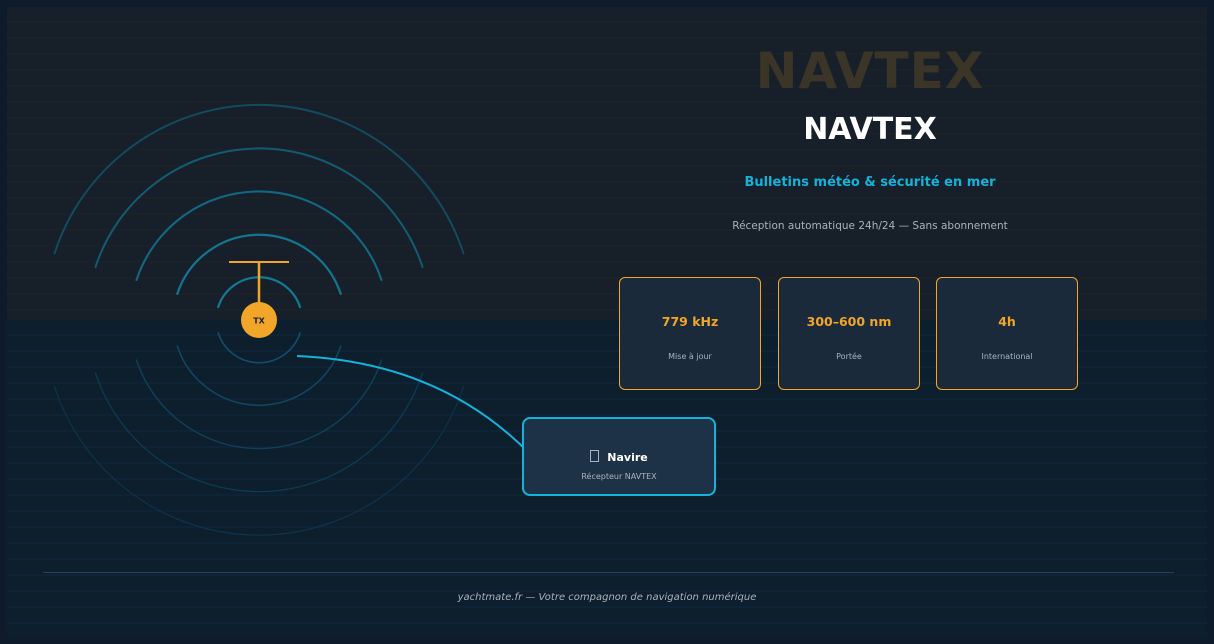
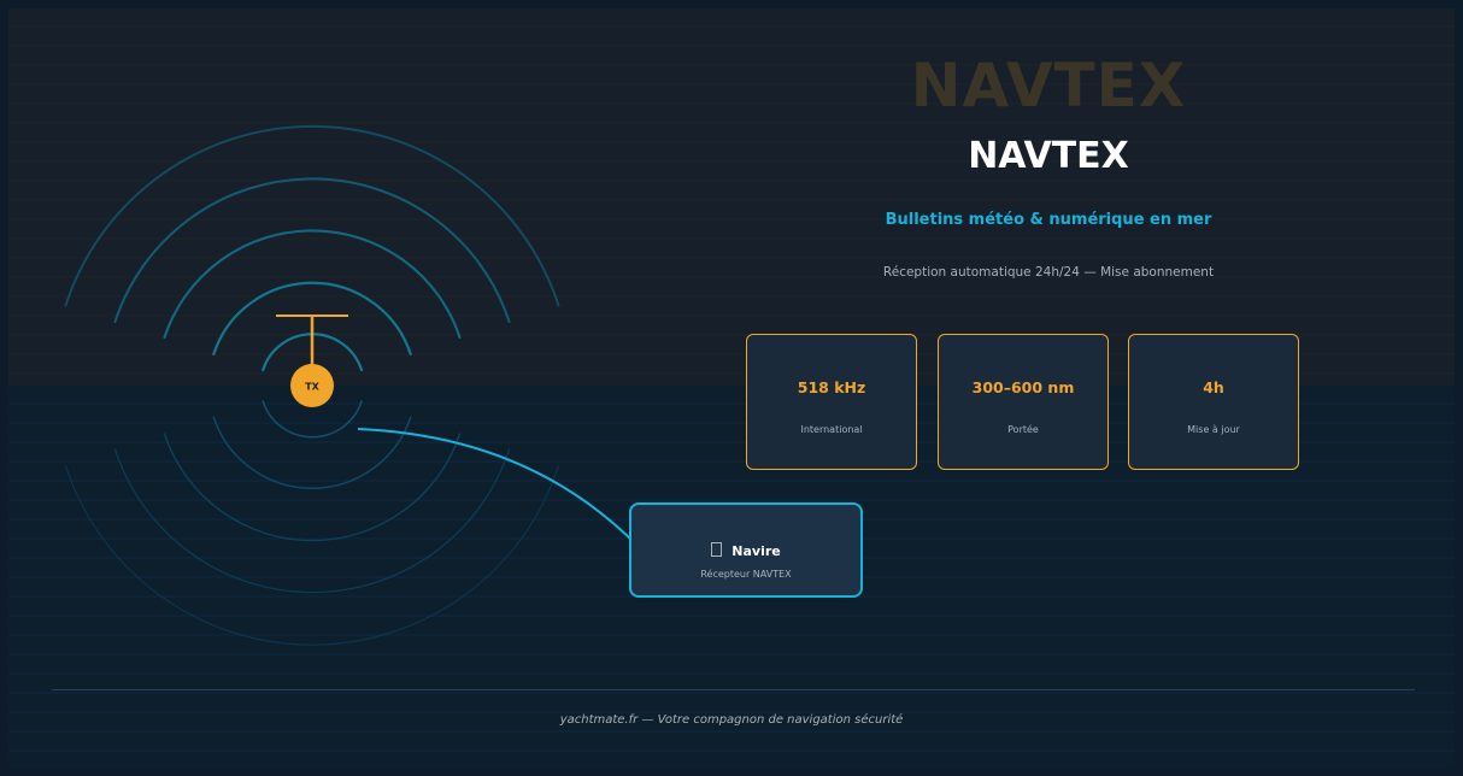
  TX
  NAVTEX
  NAVTEX
- Bulletins météo & sécurité en mer
+ Bulletins météo & numérique en mer
- Réception automatique 24h/24 — Sans abonnement
+ Réception automatique 24h/24 — Mise abonnement
- 779 kHz
+ 518 kHz
- Mise à jour
+ International
  300–600 nm
  Portée
  4h
- International
+ Mise à jour
  Navire
  Récepteur NAVTEX
- yachtmate.fr — Votre compagnon de navigation numérique
+ yachtmate.fr — Votre compagnon de navigation sécurité
